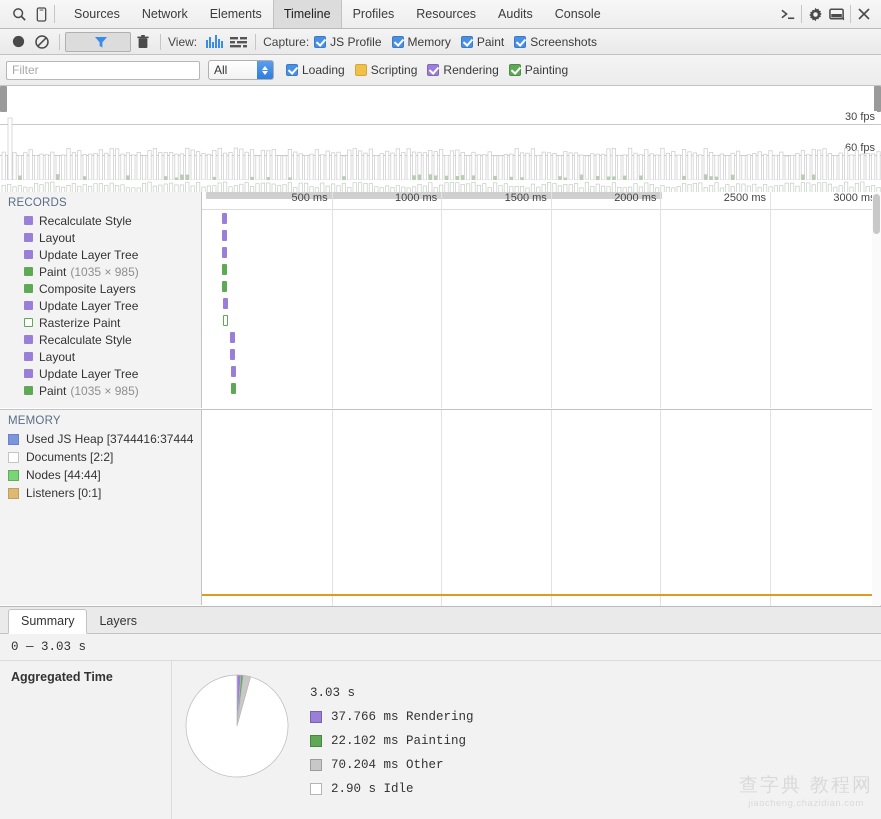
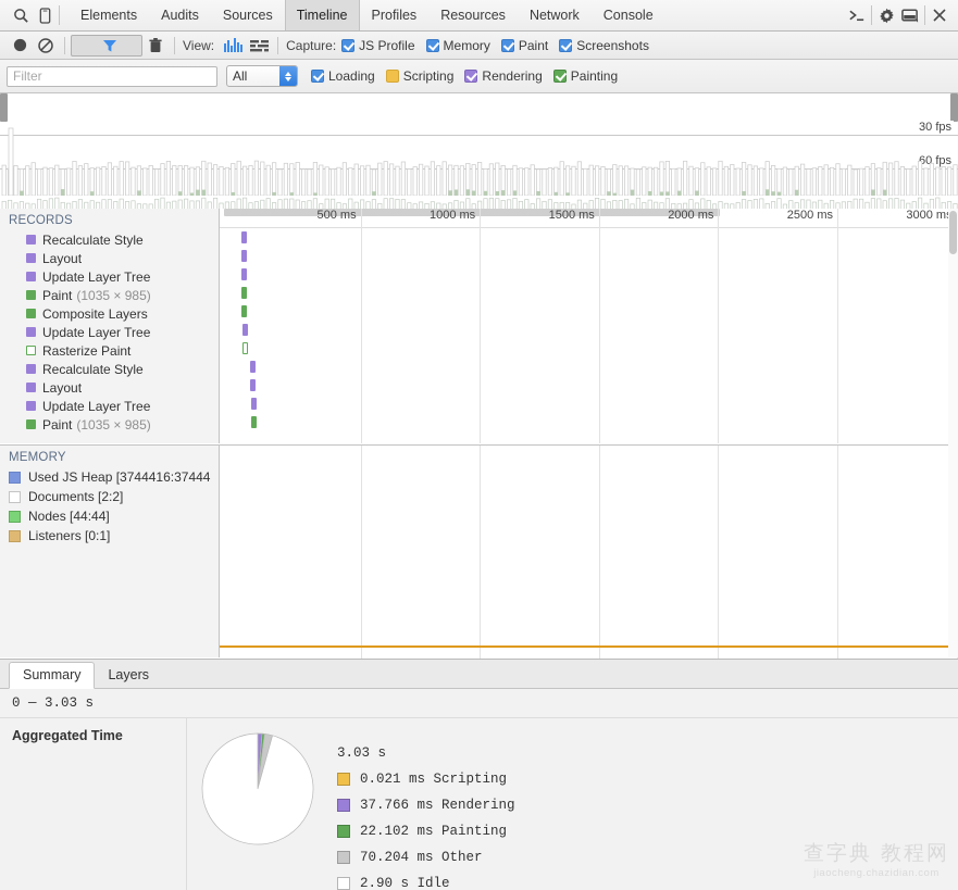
- Sources
+ Elements
- Network
+ Audits
- Elements
+ Sources
  Timeline
  Profiles
  Resources
- Audits
+ Network
  Console
  View:
  Capture:
  JS Profile
  Memory
  Paint
  Screenshots
  Filter
  All
  Loading
  Scripting
  Rendering
  Painting
  30 fps
  60 fps
  RECORDS
  Recalculate Style
  Layout
  Update Layer Tree
  Paint
  (1035 × 985)
  Composite Layers
  Update Layer Tree
  Rasterize Paint
  Recalculate Style
  Layout
  Update Layer Tree
  Paint
  (1035 × 985)
  500 ms
  1000 ms
  1500 ms
  2000 ms
  2500 ms
  3000 m
  MEMORY
  Used JS Heap [3744416:37444
  Documents [2:2]
  Nodes [44:44]
  Listeners [0:1]
  Summary
  Layers
  0 — 3.03 s
  Aggregated Time
  3.03 s
+ 0.021 ms Scripting
  37.766 ms Rendering
  22.102 ms Painting
  70.204 ms Other
  2.90 s Idle
  查字典 教程网
  jiaocheng.chazidian.com
